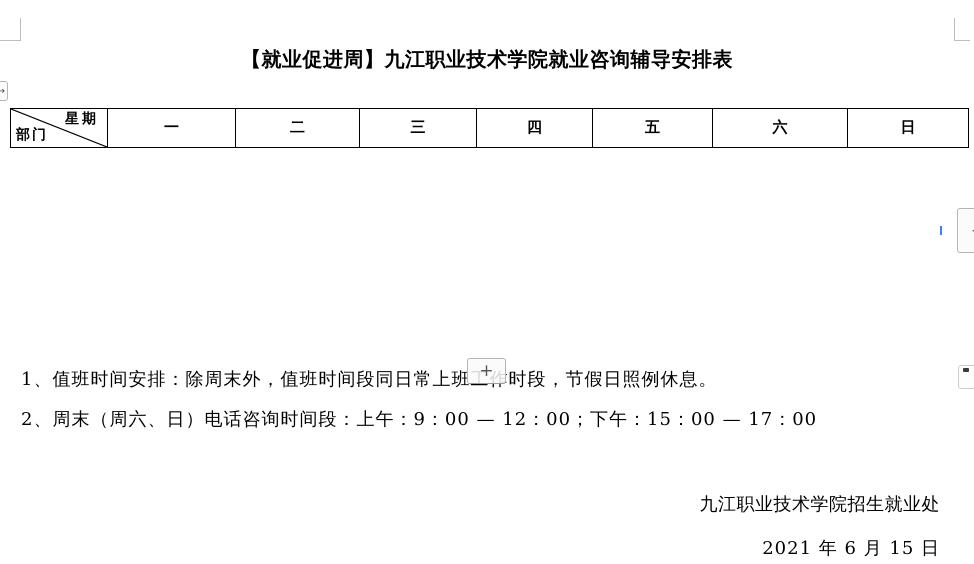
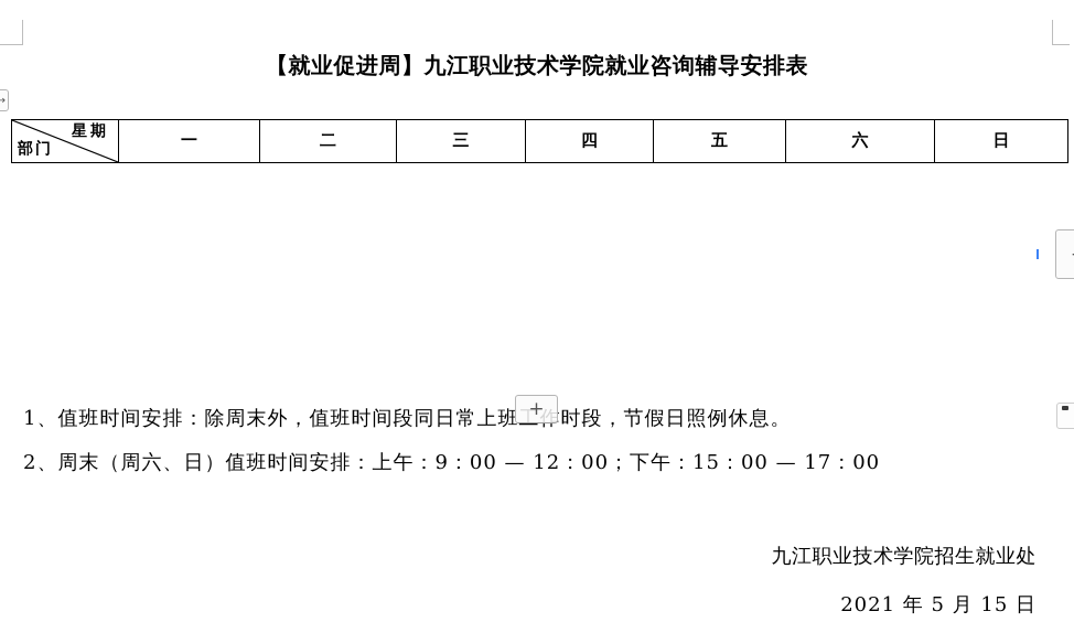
  【就业促进周】九江职业技术学院就业咨询辅导安排表
  星期 部门	一	二	三	四	五	六	日
  1、值班时间安排：除周末外，值班时间段同日常上班工作时段，节假日照例休息。
- 2、周末（周六、日）电话咨询时间段：上午：9：00 — 12：00；下午：15：00 — 17：00
+ 2、周末（周六、日）值班时间安排：上午：9：00 — 12：00；下午：15：00 — 17：00
  九江职业技术学院招生就业处
- 2021 年 6 月 15 日
+ 2021 年 5 月 15 日
  +
  ↔
